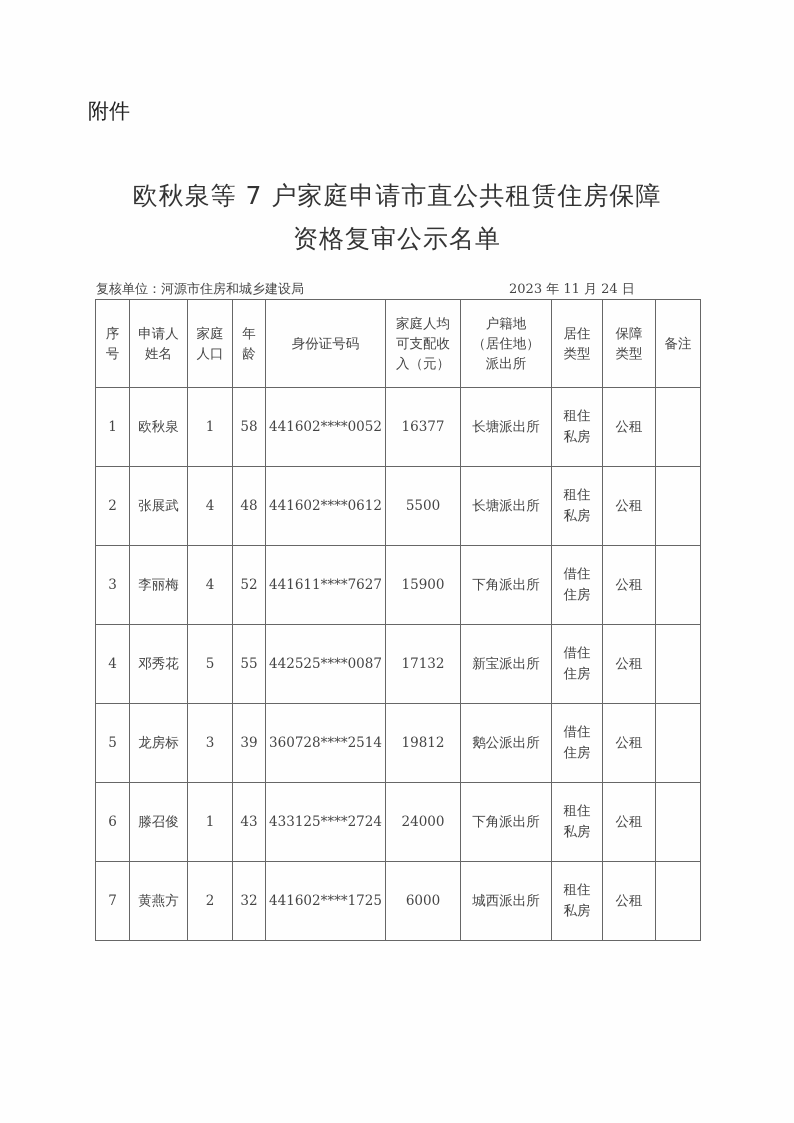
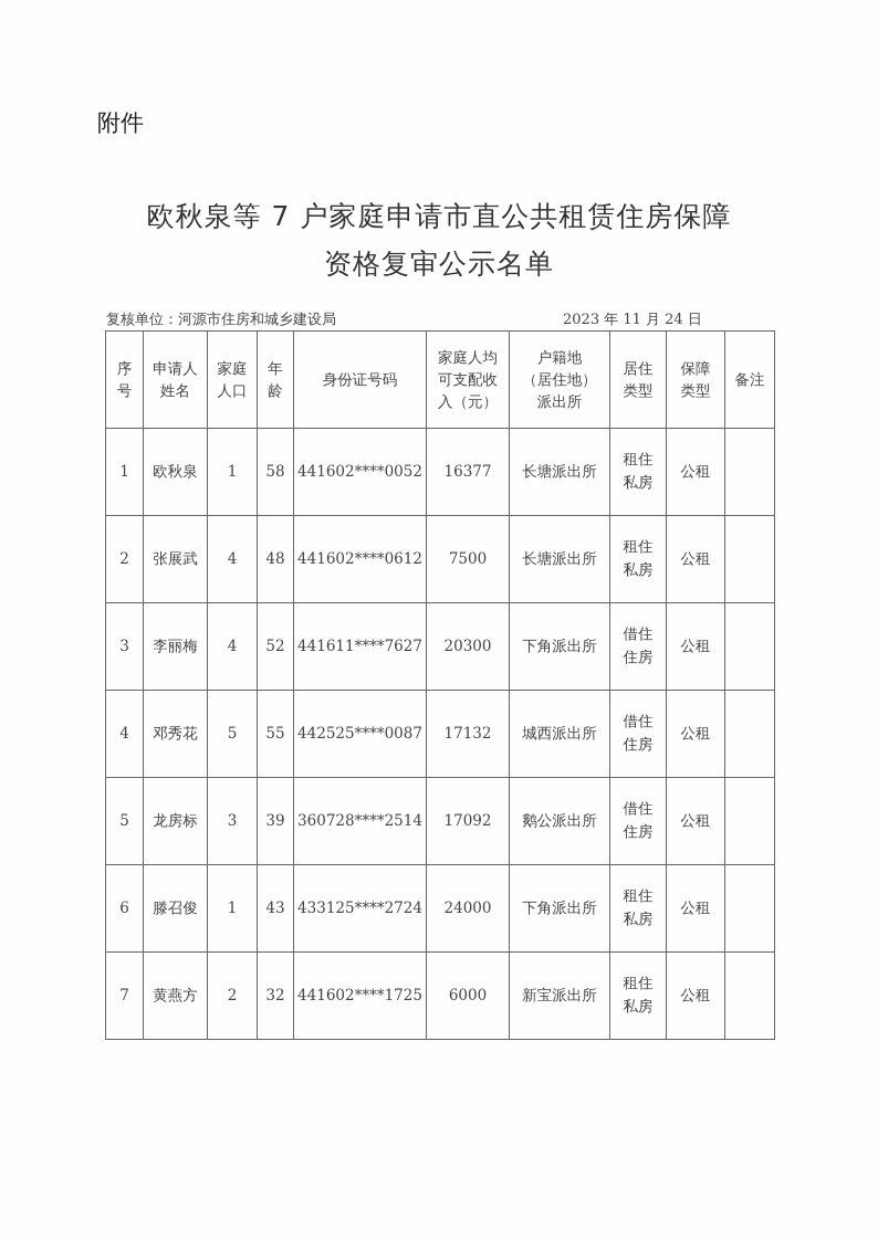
  附件
  欧秋泉等 7 户家庭申请市直公共租赁住房保障
  资格复审公示名单
  复核单位：河源市住房和城乡建设局
  2023 年 11 月 24 日
  序号	申请人姓名	家庭人口	年龄	身份证号码	家庭人均可支配收入（元）	户籍地（居住地）派出所	居住类型	保障类型	备注
  1	欧秋泉	1	58	441602****0052	16377	长塘派出所	租住私房	公租
- 2	张展武	4	48	441602****0612	5500	长塘派出所	租住私房	公租
+ 2	张展武	4	48	441602****0612	7500	长塘派出所	租住私房	公租
- 3	李丽梅	4	52	441611****7627	15900	下角派出所	借住住房	公租
+ 3	李丽梅	4	52	441611****7627	20300	下角派出所	借住住房	公租
- 4	邓秀花	5	55	442525****0087	17132	新宝派出所	借住住房	公租
+ 4	邓秀花	5	55	442525****0087	17132	城西派出所	借住住房	公租
- 5	龙房标	3	39	360728****2514	19812	鹅公派出所	借住住房	公租
+ 5	龙房标	3	39	360728****2514	17092	鹅公派出所	借住住房	公租
  6	滕召俊	1	43	433125****2724	24000	下角派出所	租住私房	公租
- 7	黄燕方	2	32	441602****1725	6000	城西派出所	租住私房	公租
+ 7	黄燕方	2	32	441602****1725	6000	新宝派出所	租住私房	公租
